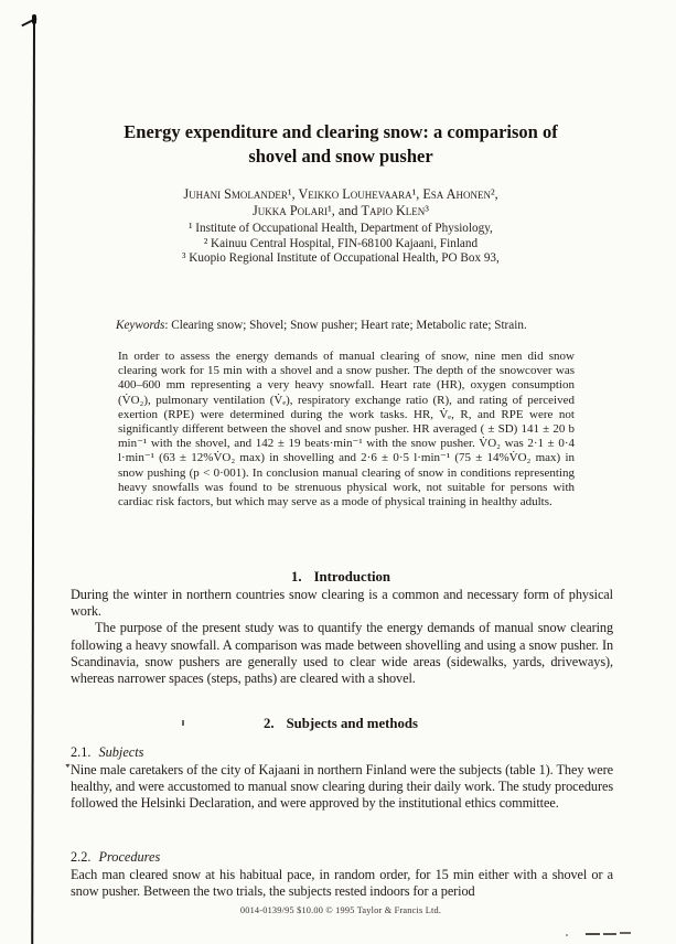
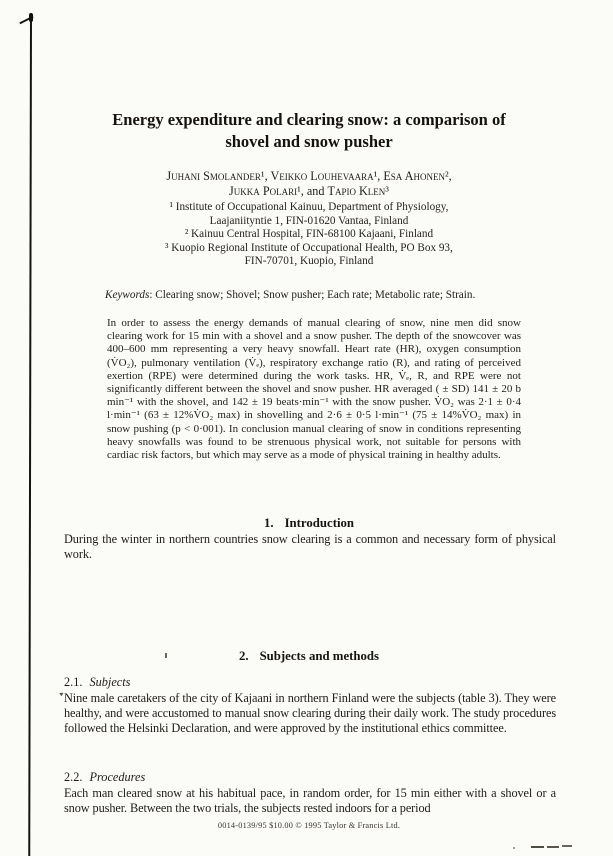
  Energy expenditure and clearing snow: a comparison of
  shovel and snow pusher
  Juhani Smolander¹, Veikko Louhevaara¹, Esa Ahonen²,
  Jukka Polari¹, and Tapio Klen³
- ¹ Institute of Occupational Health, Department of Physiology,
+ ¹ Institute of Occupational Kainuu, Department of Physiology,
+ Laajaniityntie 1, FIN-01620 Vantaa, Finland
  ² Kainuu Central Hospital, FIN-68100 Kajaani, Finland
  ³ Kuopio Regional Institute of Occupational Health, PO Box 93,
+ FIN-70701, Kuopio, Finland
- Keywords: Clearing snow; Shovel; Snow pusher; Heart rate; Metabolic rate; Strain.
+ Keywords: Clearing snow; Shovel; Snow pusher; Each rate; Metabolic rate; Strain.
  In order to assess the energy demands of manual clearing of snow, nine men did snow clearing work for 15 min with a shovel and a snow pusher. The depth of the snowcover was 400–600 mm representing a very heavy snowfall. Heart rate (HR), oxygen consumption (V̇O₂), pulmonary ventilation (V̇ₑ), respiratory exchange ratio (R), and rating of perceived exertion (RPE) were determined during the work tasks. HR, V̇ₑ, R, and RPE were not significantly different between the shovel and snow pusher. HR averaged ( ± SD) 141 ± 20 b min⁻¹ with the shovel, and 142 ± 19 beats·min⁻¹ with the snow pusher. V̇O₂ was 2·1 ± 0·4 l·min⁻¹ (63 ± 12%V̇O₂ max) in shovelling and 2·6 ± 0·5 l·min⁻¹ (75 ± 14%V̇O₂ max) in snow pushing (p < 0·001). In conclusion manual clearing of snow in conditions representing heavy snowfalls was found to be strenuous physical work, not suitable for persons with cardiac risk factors, but which may serve as a mode of physical training in healthy adults.
  1. Introduction
  During the winter in northern countries snow clearing is a common and necessary form of physical work.
- The purpose of the present study was to quantify the energy demands of manual snow clearing following a heavy snowfall. A comparison was made between shovelling and using a snow pusher. In Scandinavia, snow pushers are generally used to clear wide areas (sidewalks, yards, driveways), whereas narrower spaces (steps, paths) are cleared with a shovel.
  2. Subjects and methods
  2.1. Subjects
- Nine male caretakers of the city of Kajaani in northern Finland were the subjects (table 1). They were healthy, and were accustomed to manual snow clearing during their daily work. The study procedures followed the Helsinki Declaration, and were approved by the institutional ethics committee.
+ Nine male caretakers of the city of Kajaani in northern Finland were the subjects (table 3). They were healthy, and were accustomed to manual snow clearing during their daily work. The study procedures followed the Helsinki Declaration, and were approved by the institutional ethics committee.
  2.2. Procedures
  Each man cleared snow at his habitual pace, in random order, for 15 min either with a shovel or a snow pusher. Between the two trials, the subjects rested indoors for a period
  0014-0139/95 $10.00 © 1995 Taylor & Francis Ltd.
